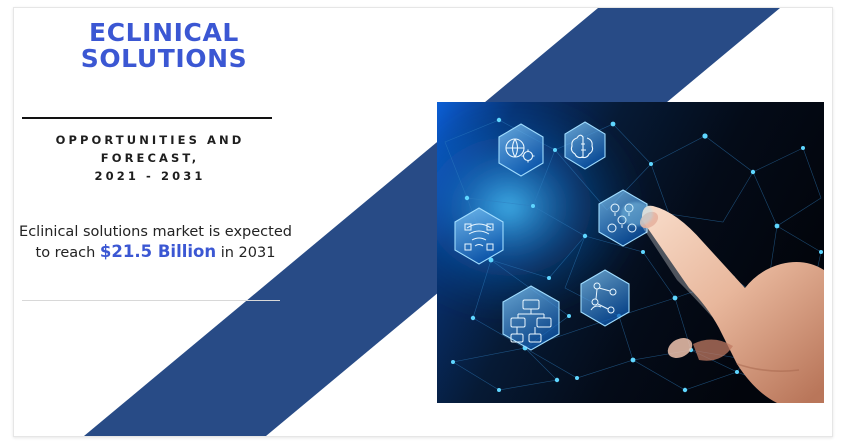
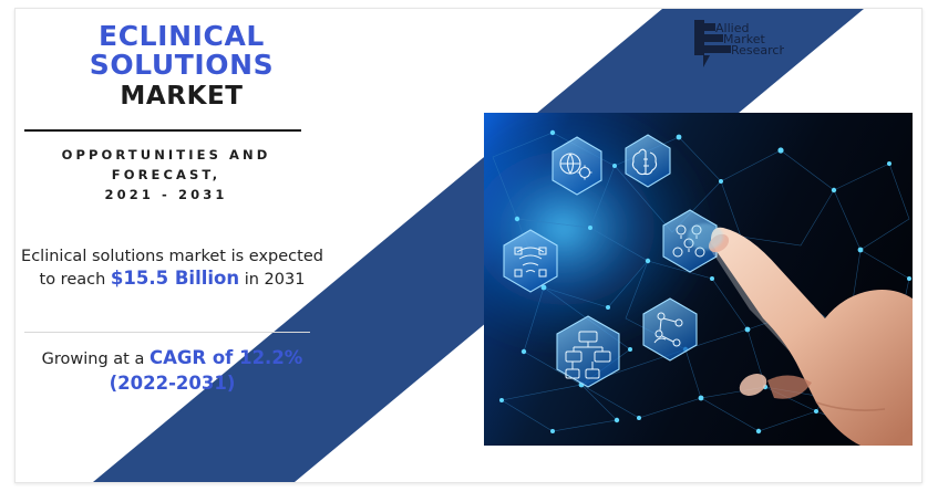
+ Allied
+ Market
+ Research
  ECLINICAL
  SOLUTIONS
+ MARKET
  OPPORTUNITIES AND
  FORECAST,
  2021 - 2031
- Eclinical solutions market is expected to reach $21.5 Billion in 2031
+ Eclinical solutions market is expected to reach $15.5 Billion in 2031
+ Growing at a CAGR of 12.2%
+ (2022-2031)
